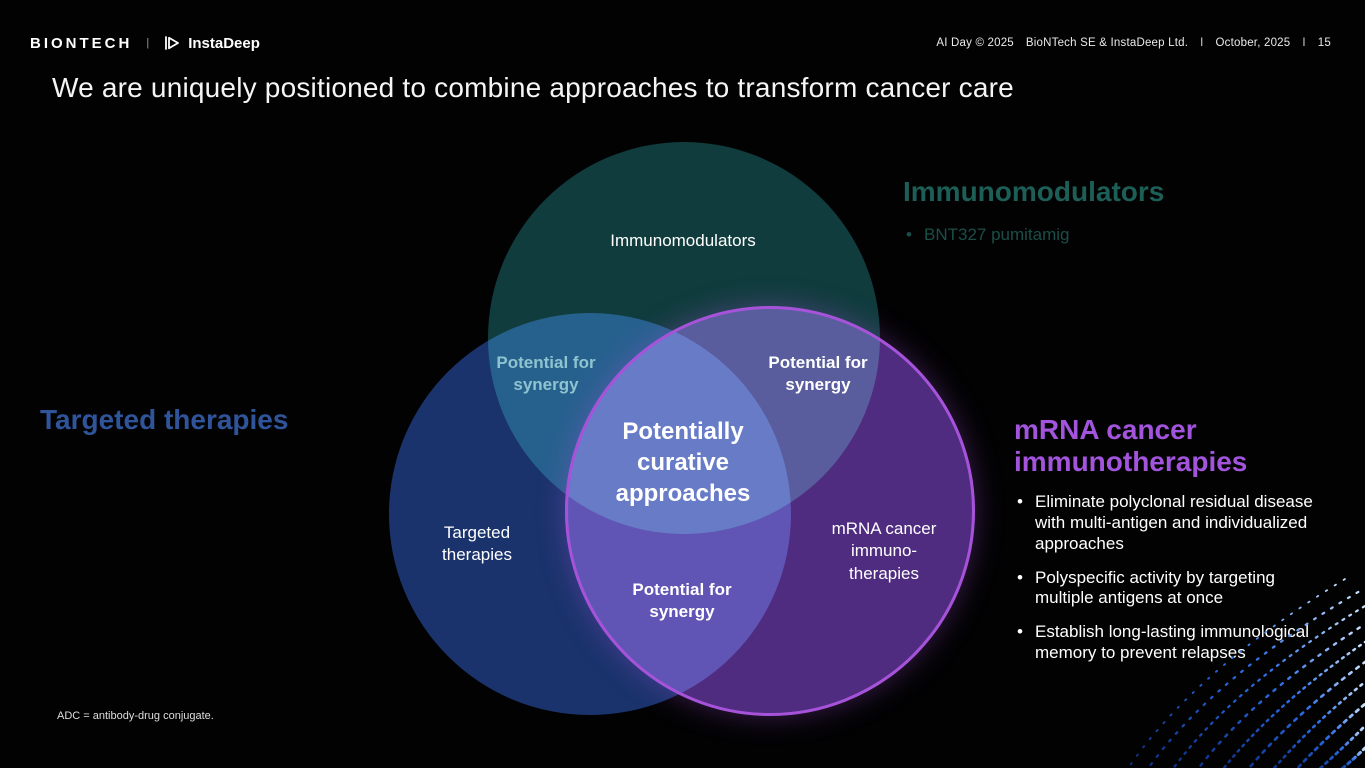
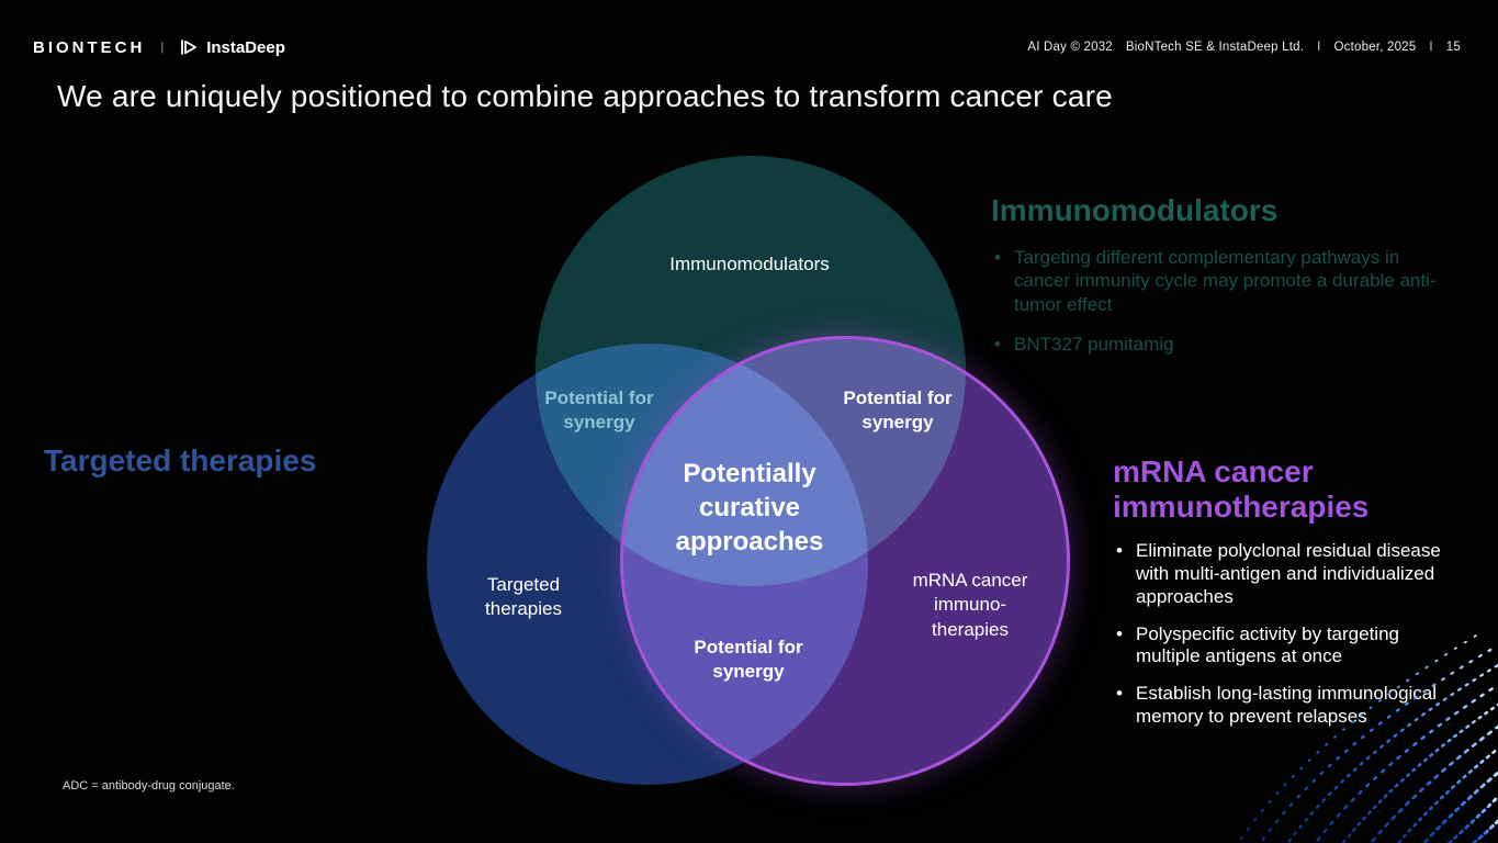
  BIONTECH
  |
  InstaDeep
- AI Day © 2025
+ AI Day © 2032
  BioNTech SE & InstaDeep Ltd.
  I
  October, 2025
  I
  15
  We are uniquely positioned to combine approaches to transform cancer care
  Immunomodulators
  Targeted
  therapies
  mRNA cancer
  immuno-
  therapies
  Potential for
  synergy
  Potential for
  synergy
  Potential for
  synergy
  Potentially
  curative
  approaches
  Targeted therapies
  Immunomodulators
+ Targeting different complementary pathways in cancer immunity cycle may promote a durable anti-tumor effect
  BNT327 pumitamig
  mRNA cancer immunotherapies
  Eliminate polyclonal residual disease with multi-antigen and individualized approaches
  Polyspecific activity by targeting multiple antigens at once
  Establish long-lasting immunological memory to prevent relapses
  ADC = antibody-drug conjugate.
